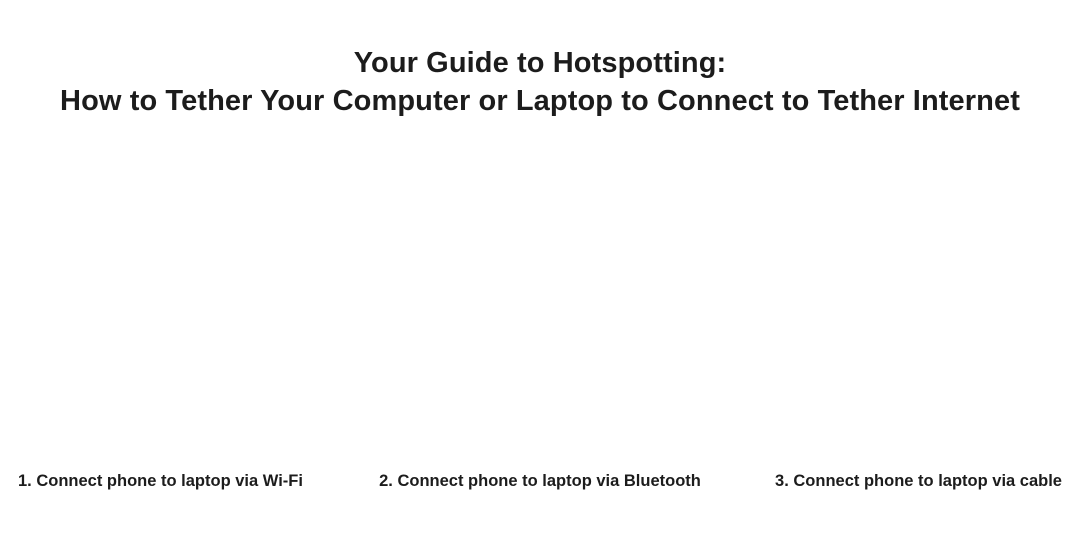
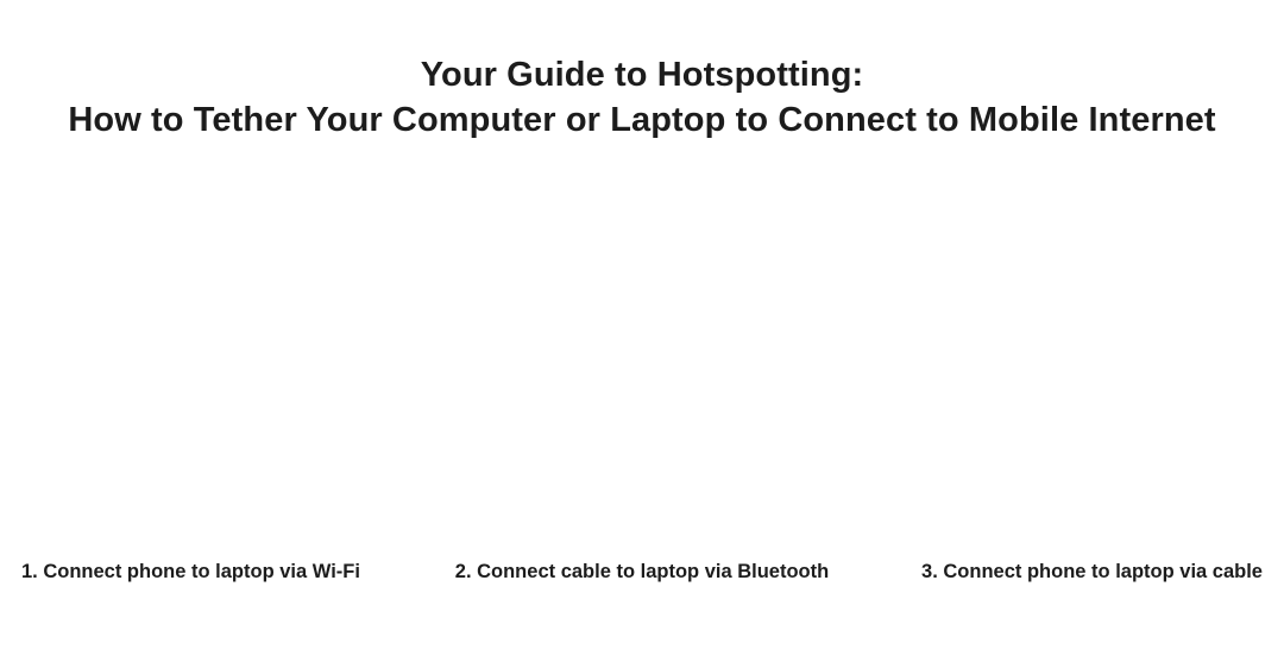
  Your Guide to Hotspotting:
- How to Tether Your Computer or Laptop to Connect to Tether Internet
+ How to Tether Your Computer or Laptop to Connect to Mobile Internet
  1. Connect phone to laptop via Wi-Fi
- 2. Connect phone to laptop via Bluetooth
+ 2. Connect cable to laptop via Bluetooth
  3. Connect phone to laptop via cable
